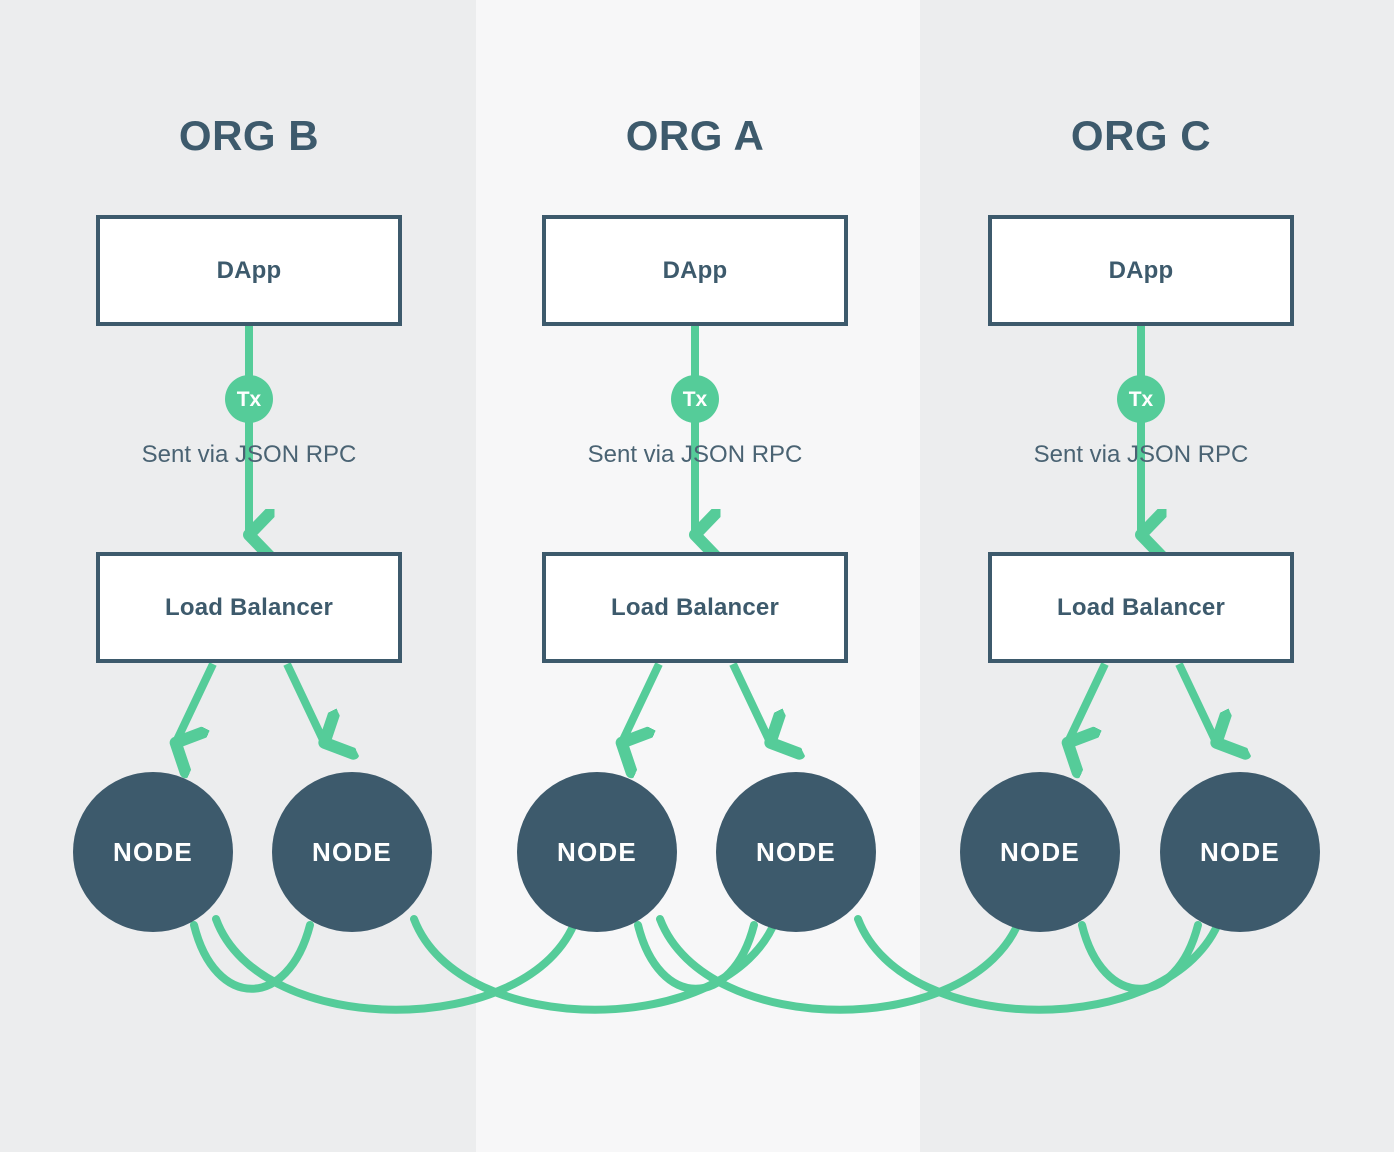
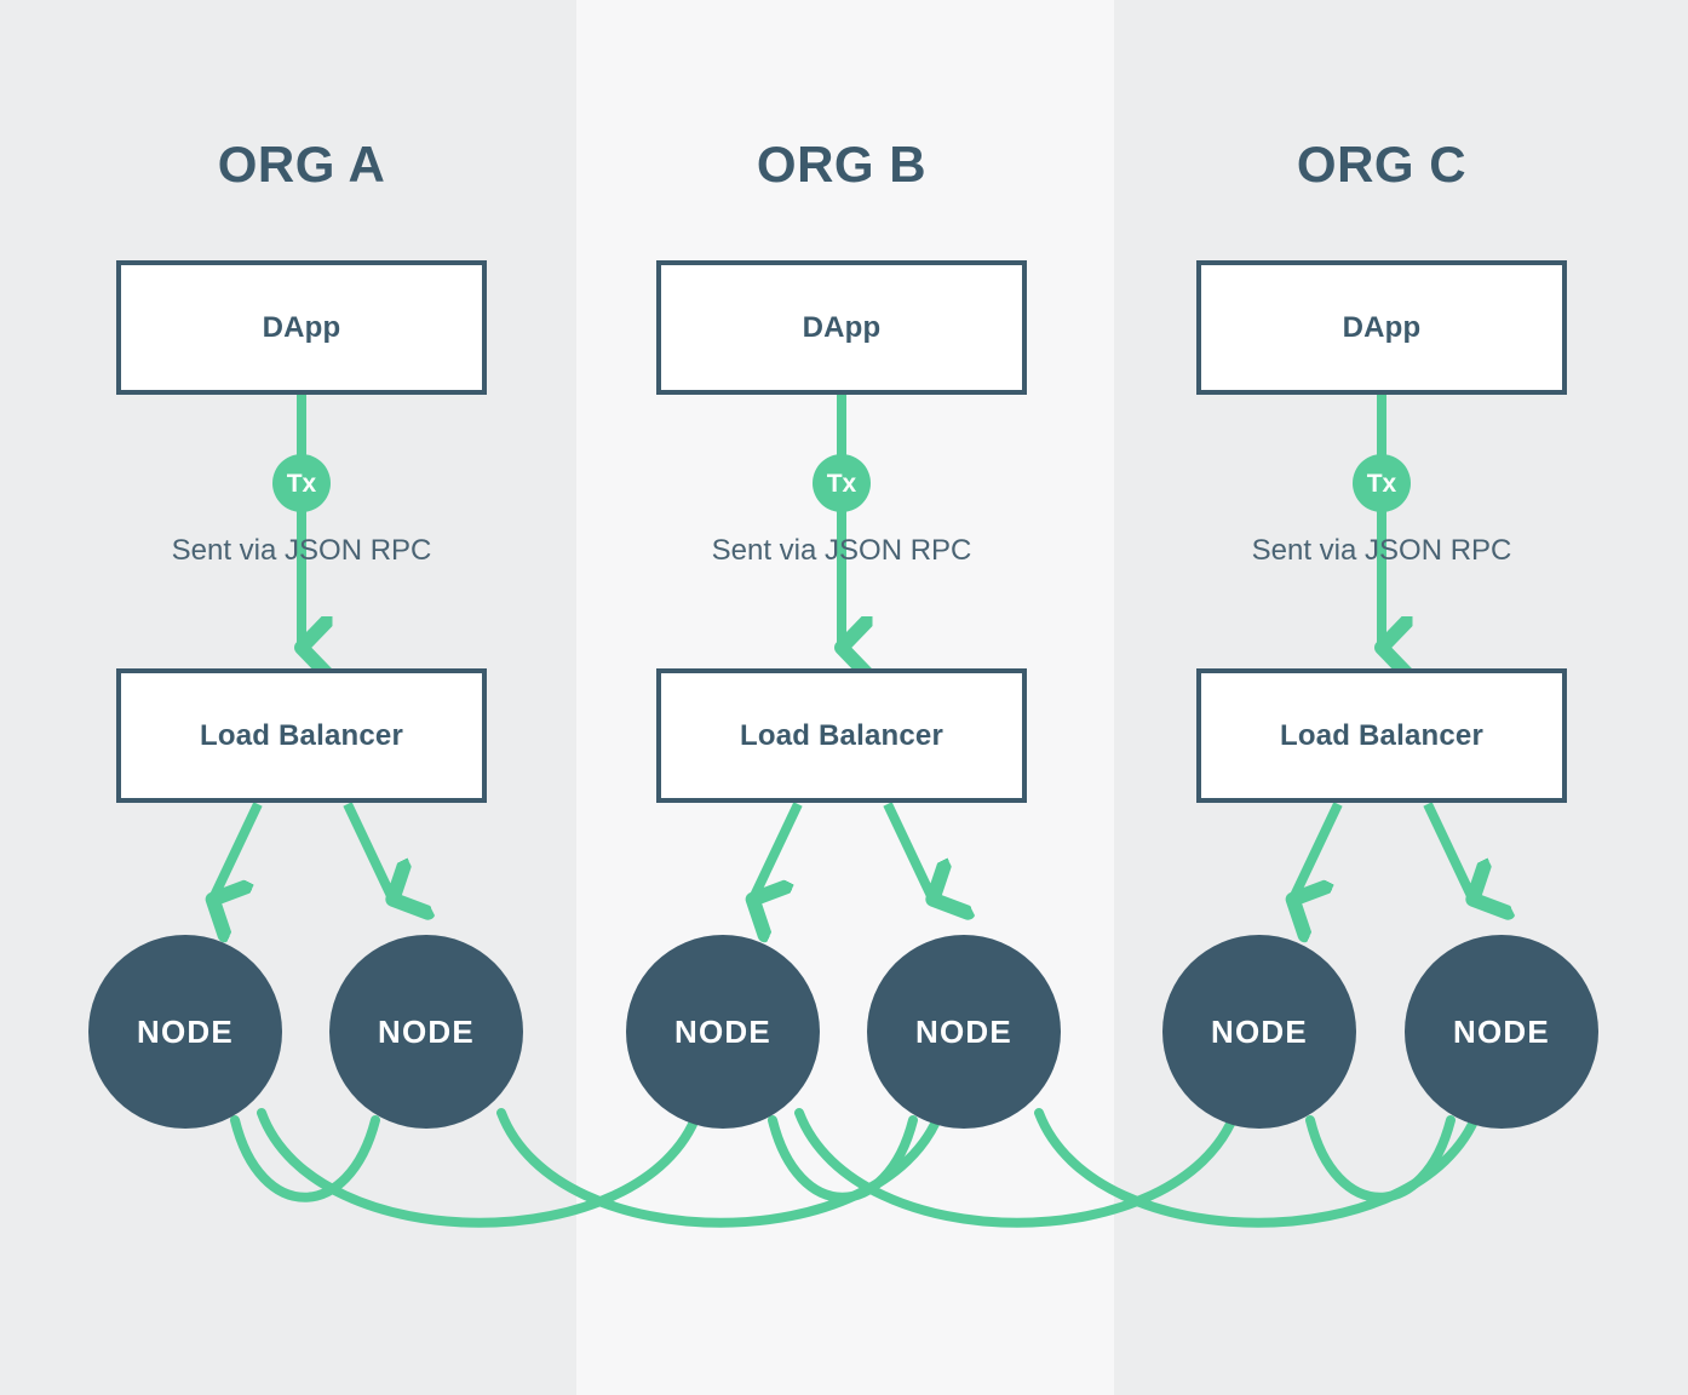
- ORG B
+ ORG A
  DApp
  Tx
  Sent via JSON RPC
  Load Balancer
  NODE
  NODE
- ORG A
+ ORG B
  DApp
  Tx
  Sent via JSON RPC
  Load Balancer
  NODE
  NODE
  ORG C
  DApp
  Tx
  Sent via JSON RPC
  Load Balancer
  NODE
  NODE
